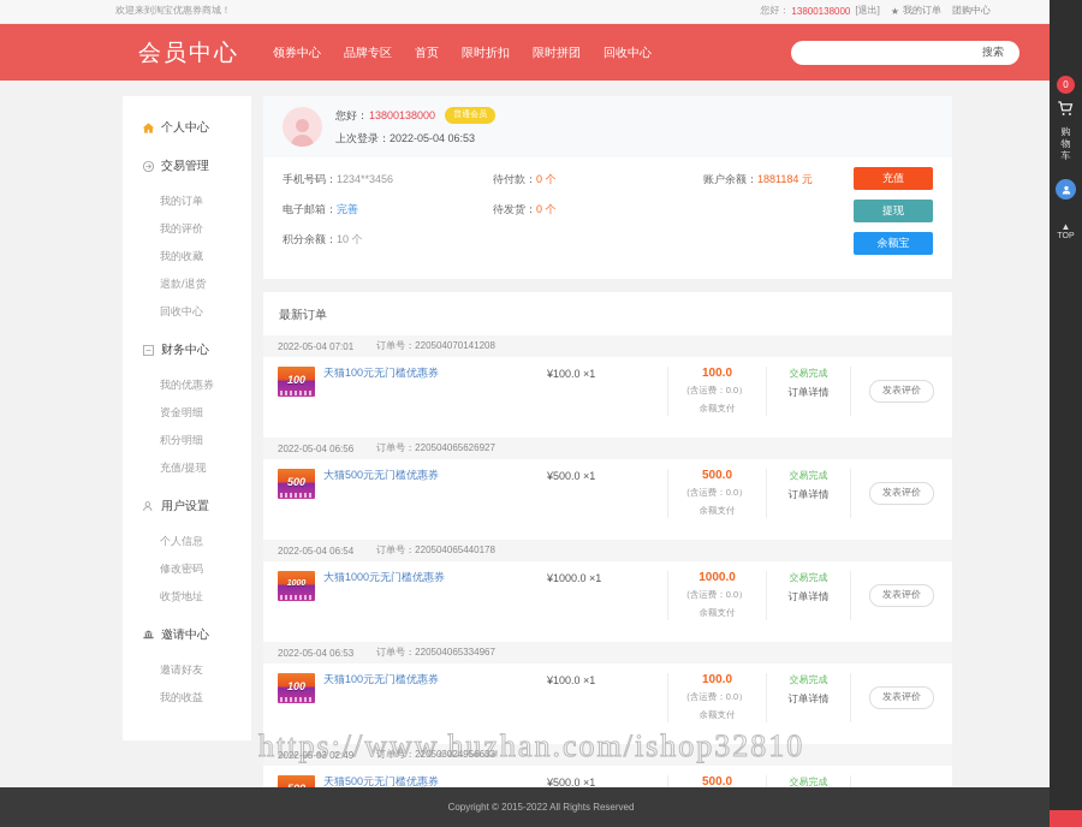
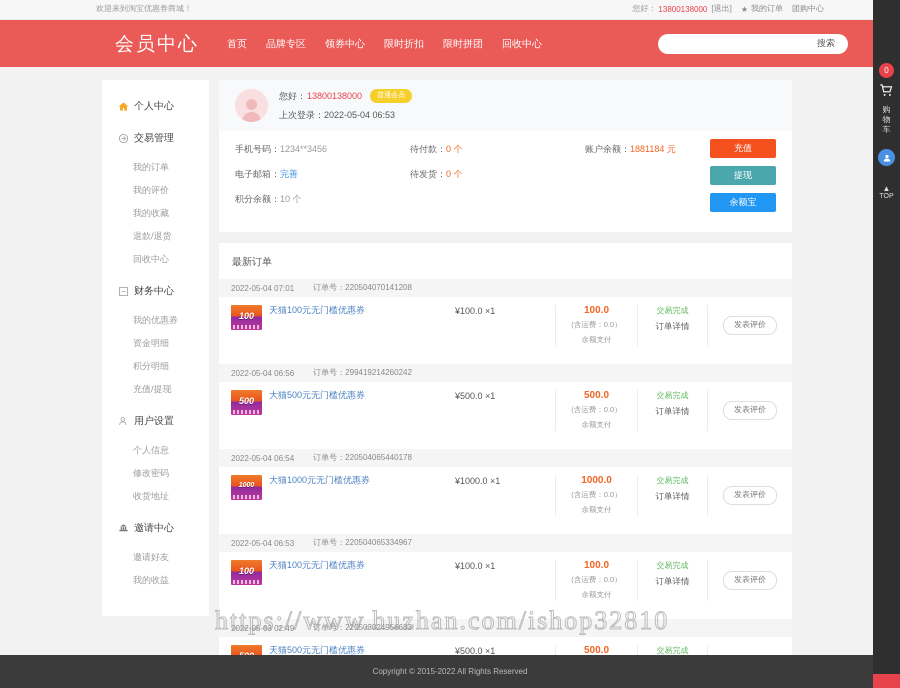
  欢迎来到淘宝优惠券商城！
  您好：
  13800138000
  [退出]
  ★
  我的订单
  团购中心
  会员中心
- 领券中心
+ 首页
  品牌专区
- 首页
+ 领券中心
  限时折扣
  限时拼团
  回收中心
  搜索
  个人中心
  交易管理
  我的订单
  我的评价
  我的收藏
  退款/退货
  回收中心
  财务中心
  我的优惠券
  资金明细
  积分明细
  充值/提现
  用户设置
  个人信息
  修改密码
  收货地址
  邀请中心
  邀请好友
  我的收益
  您好：
  13800138000
  上次登录：2022-05-04 06:53
  手机号码：1234**3456
  电子邮箱：完善
  积分余额：10 个
  待付款：0 个
  待发货：0 个
  账户余额：1881184 元
  充值
  提现
  余额宝
  最新订单
  2022-05-04 07:01
  订单号：220504070141208
  100
  天猫100元无门槛优惠券
  ¥100.0 ×1
  100.0
  (含运费：0.0）
  余额支付
  交易完成
  订单详情
  发表评价
  2022-05-04 06:56
- 订单号：220504065626927
+ 订单号：299419214260242
  500
  大猫500元无门槛优惠券
  ¥500.0 ×1
  500.0
  (含运费：0.0）
  余额支付
  交易完成
  订单详情
  发表评价
  2022-05-04 06:54
  订单号：220504065440178
  大猫1000元无门槛优惠券
  ¥1000.0 ×1
  1000.0
  (含运费：0.0）
  余额支付
  交易完成
  订单详情
  发表评价
  2022-05-04 06:53
  订单号：220504065334967
  100
  天猫100元无门槛优惠券
  ¥100.0 ×1
  100.0
  (含运费：0.0）
  余额支付
  交易完成
  订单详情
  发表评价
  2022-05-03 02:49
  订单号：220503024956633
  天猫500元无门槛优惠券
  ¥500.0 ×1
  500.0
  交易完成
  https://www.huzhan.com/ishop32810
  Copyright © 2015-2022 All Rights Reserved
  0
  购物车
  ▲
